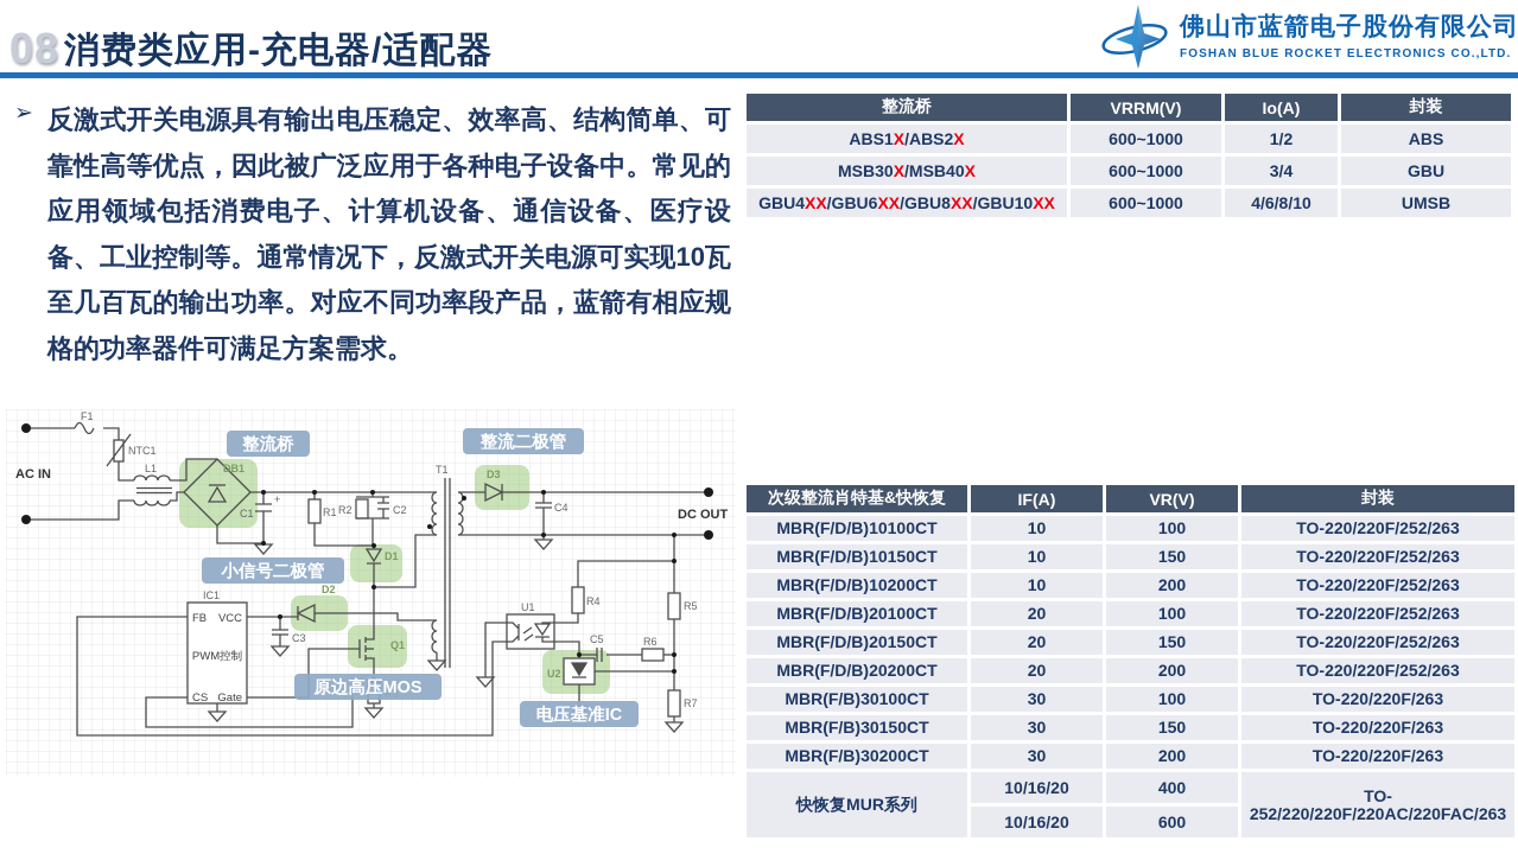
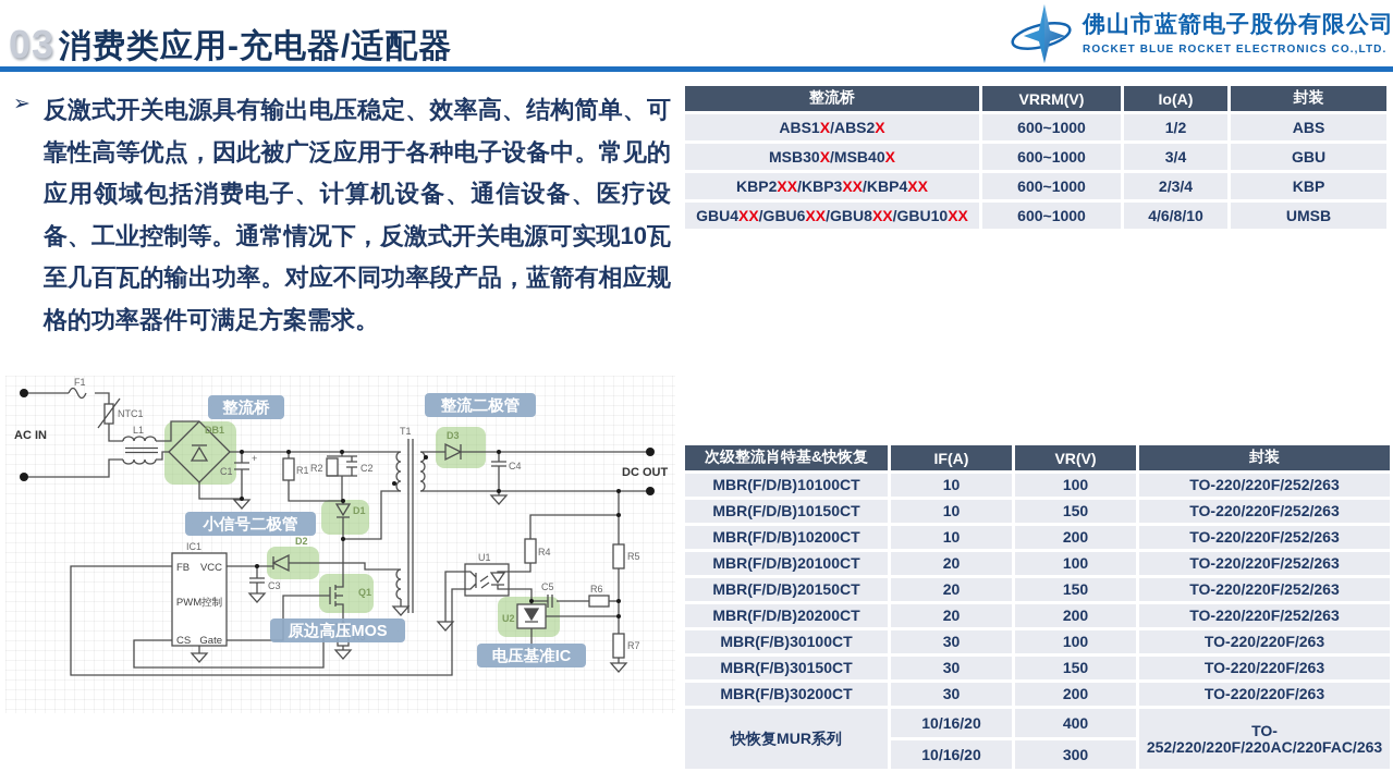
- 08
+ 03
  消费类应用-充电器/适配器
  佛山市蓝箭电子股份有限公司
- FOSHAN BLUE ROCKET ELECTRONICS CO.,LTD.
+ ROCKET BLUE ROCKET ELECTRONICS CO.,LTD.
  ➢
  反激式开关电源具有输出电压稳定、效率高、结构简单、可靠性高等优点，因此被广泛应用于各种电子设备中。常见的应用领域包括消费电子、计算机设备、通信设备、医疗设备、工业控制等。通常情况下，反激式开关电源可实现10瓦至几百瓦的输出功率。对应不同功率段产品，蓝箭有相应规格的功率器件可满足方案需求。
  AC IN
  DC OUT
  F1
  NTC1
  L1
  DB1
  C1
  +
  R1
  R2
  C2
  D1
  T1
  D3
  C4
  IC1
  D2
  C3
  Q1
  U1
  U2
  R4
  R5
  R6
  R7
  C5
  FB
  VCC
  CS
  Gate
  PWM控制
  整流桥
  整流二极管
  小信号二极管
  原边高压MOS
  电压基准IC
  整流桥	VRRM(V)	Io(A)	封装
  ABS1X/ABS2X	600~1000	1/2	ABS
  MSB30X/MSB40X	600~1000	3/4	GBU
+ KBP2XX/KBP3XX/KBP4XX	600~1000	2/3/4	KBP
  GBU4XX/GBU6XX/GBU8XX/GBU10XX	600~1000	4/6/8/10	UMSB
  次级整流肖特基&快恢复	IF(A)	VR(V)	封装
  MBR(F/D/B)10100CT	10	100	TO-220/220F/252/263
  MBR(F/D/B)10150CT	10	150	TO-220/220F/252/263
  MBR(F/D/B)10200CT	10	200	TO-220/220F/252/263
  MBR(F/D/B)20100CT	20	100	TO-220/220F/252/263
  MBR(F/D/B)20150CT	20	150	TO-220/220F/252/263
  MBR(F/D/B)20200CT	20	200	TO-220/220F/252/263
  MBR(F/B)30100CT	30	100	TO-220/220F/263
  MBR(F/B)30150CT	30	150	TO-220/220F/263
  MBR(F/B)30200CT	30	200	TO-220/220F/263
  快恢复MUR系列	10/16/20	400	TO-252/220/220F/220AC/220FAC/263
- 10/16/20	600
+ 10/16/20	300
